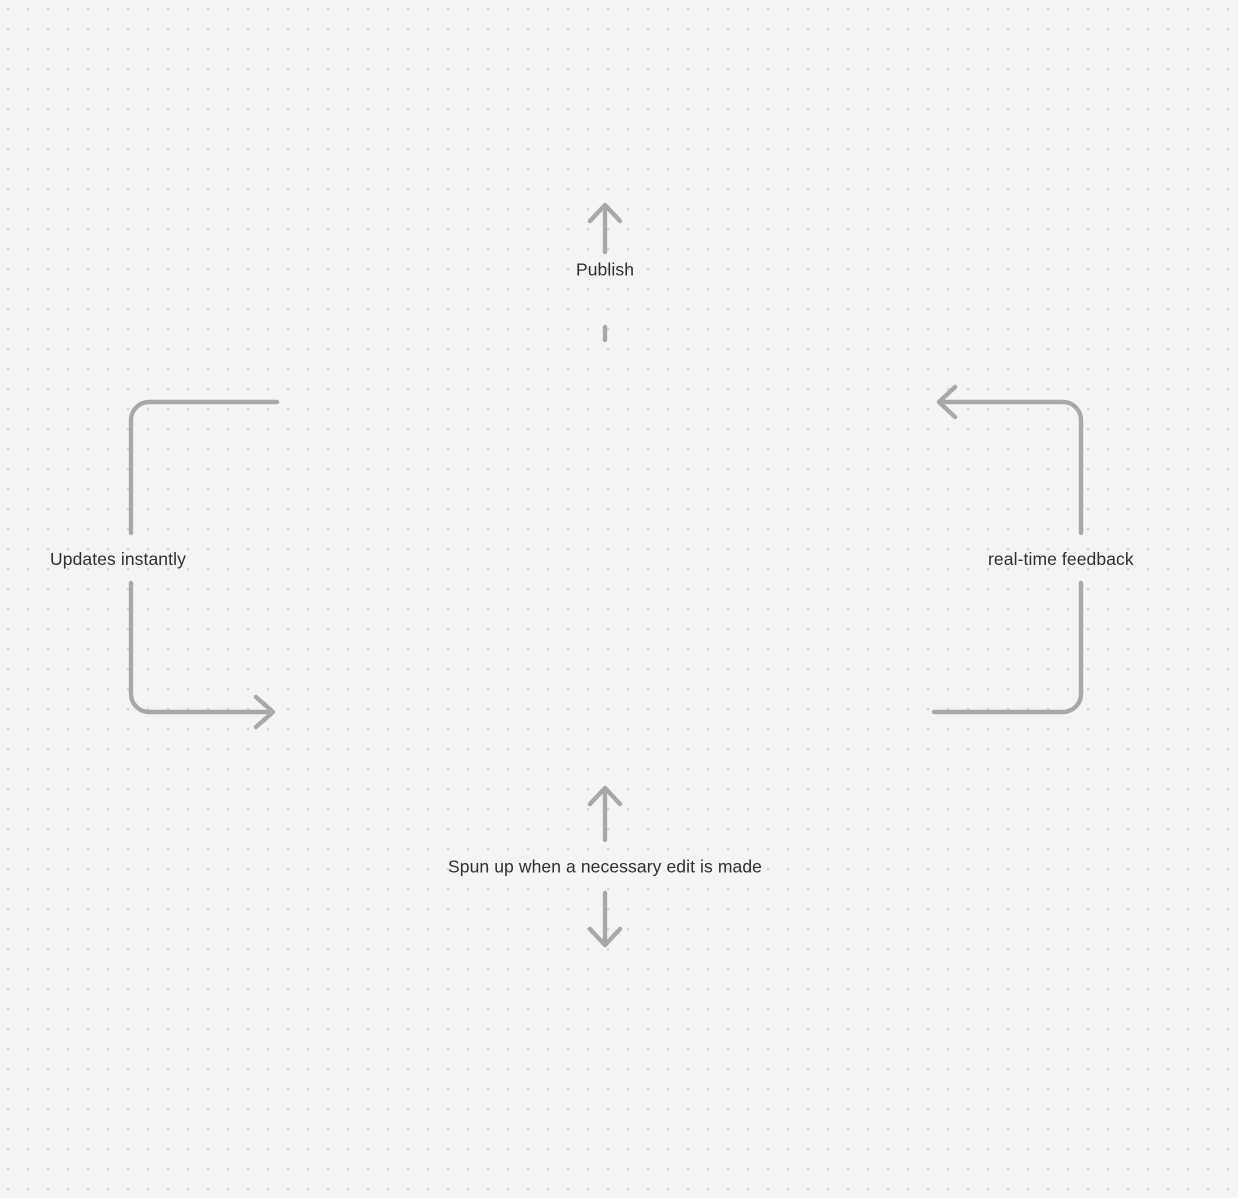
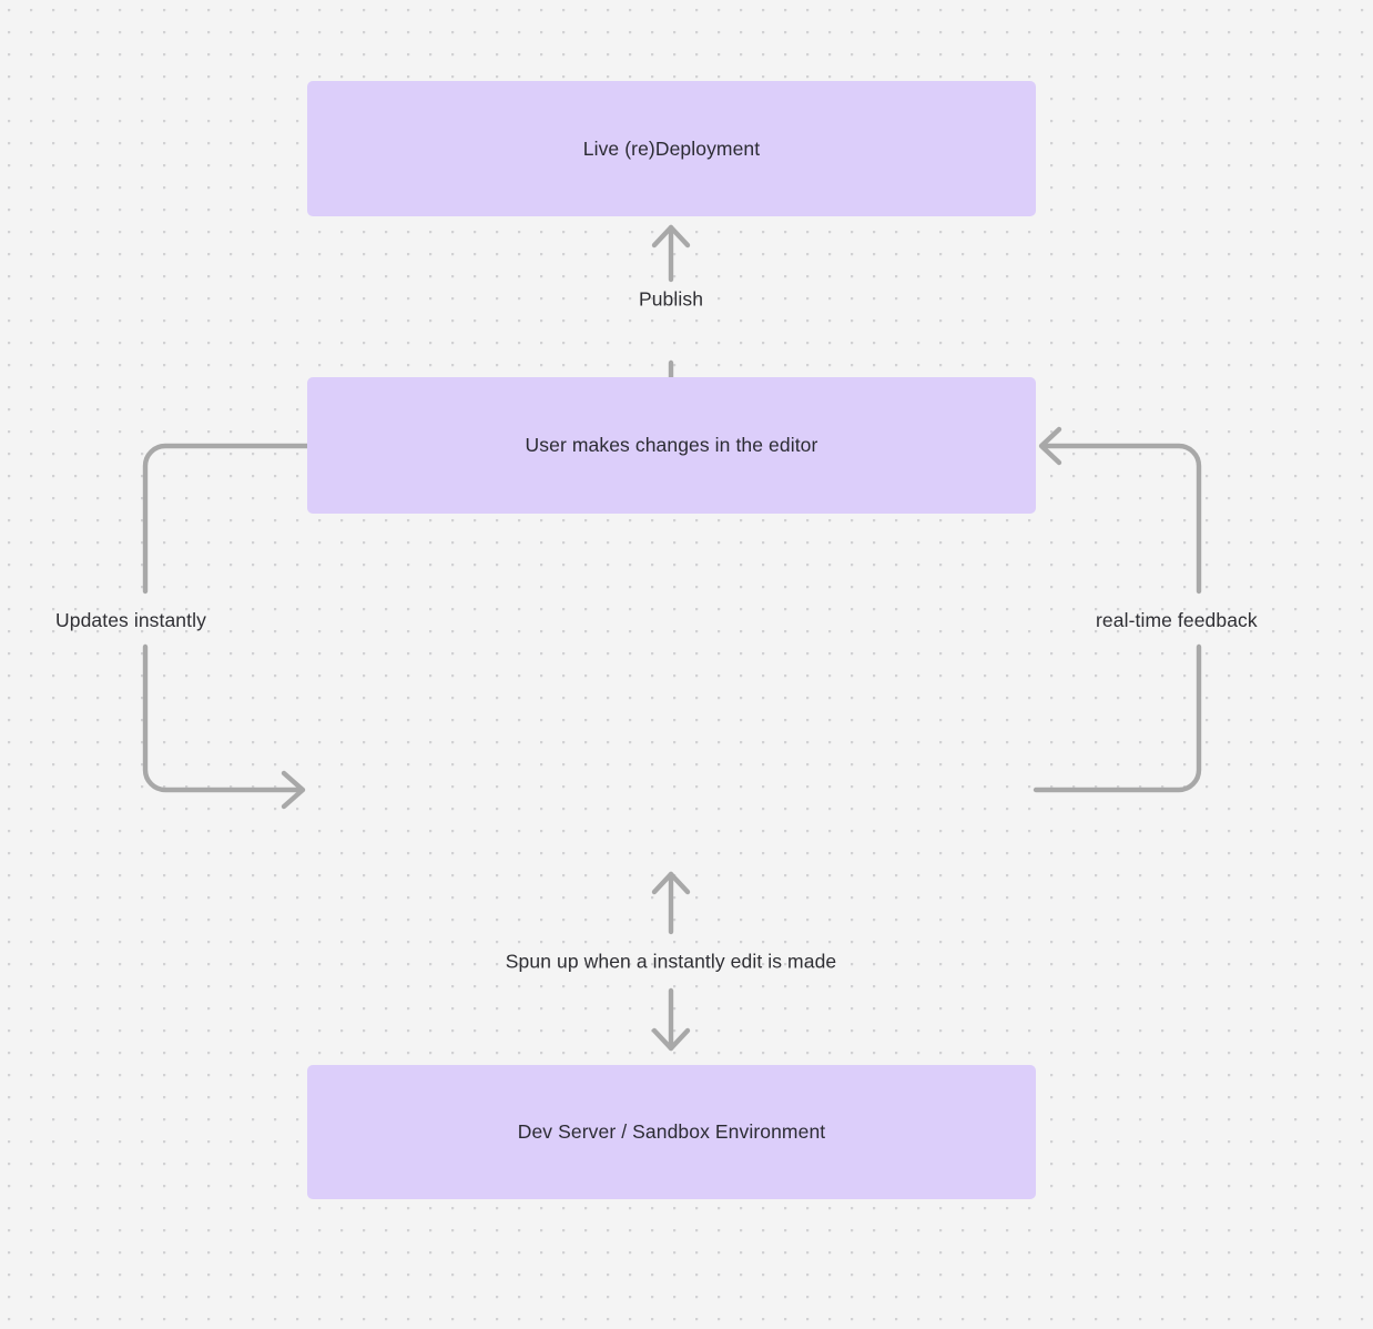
+ Live (re)Deployment
+ User makes changes in the editor
+ Dev Server / Sandbox Environment
  Publish
  Updates instantly
  real-time feedback
- Spun up when a necessary edit is made
+ Spun up when a instantly edit is made
